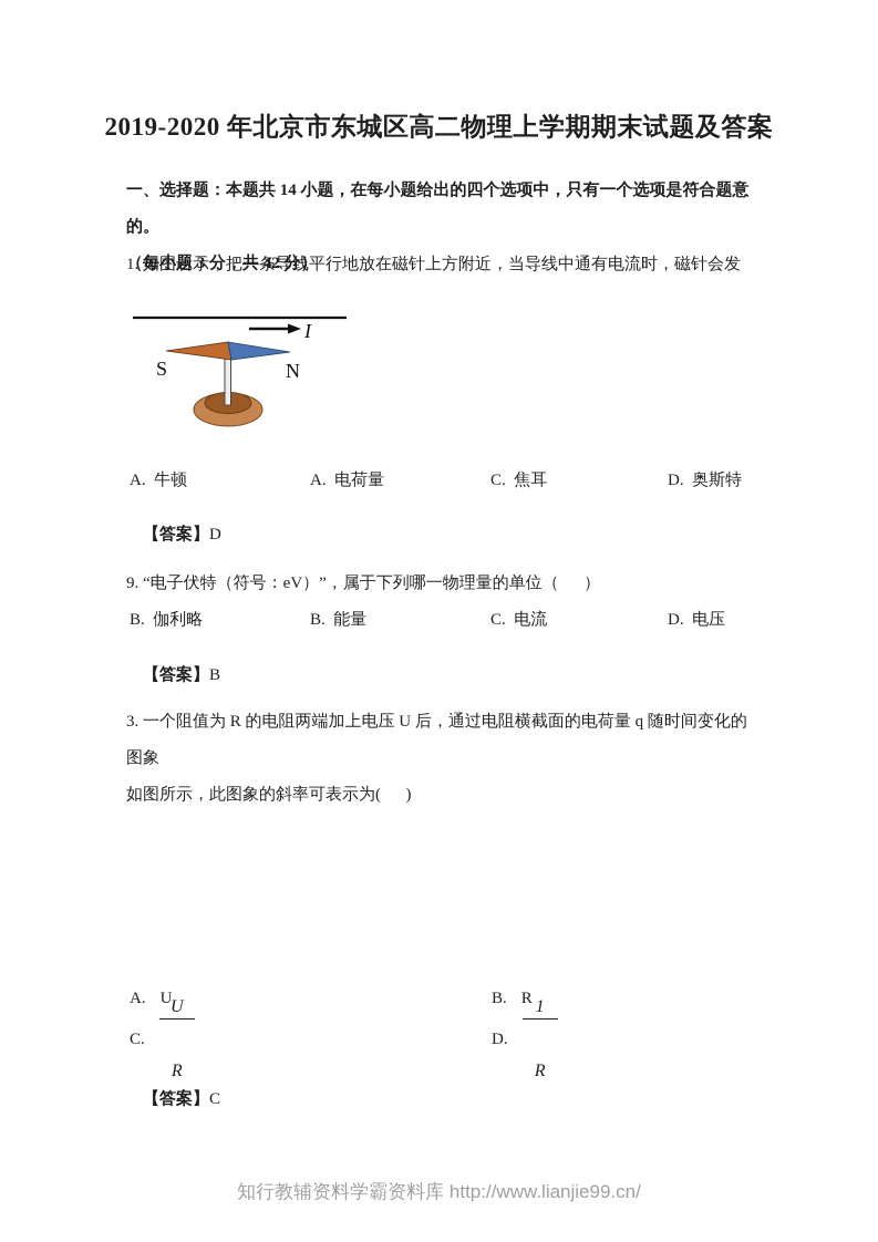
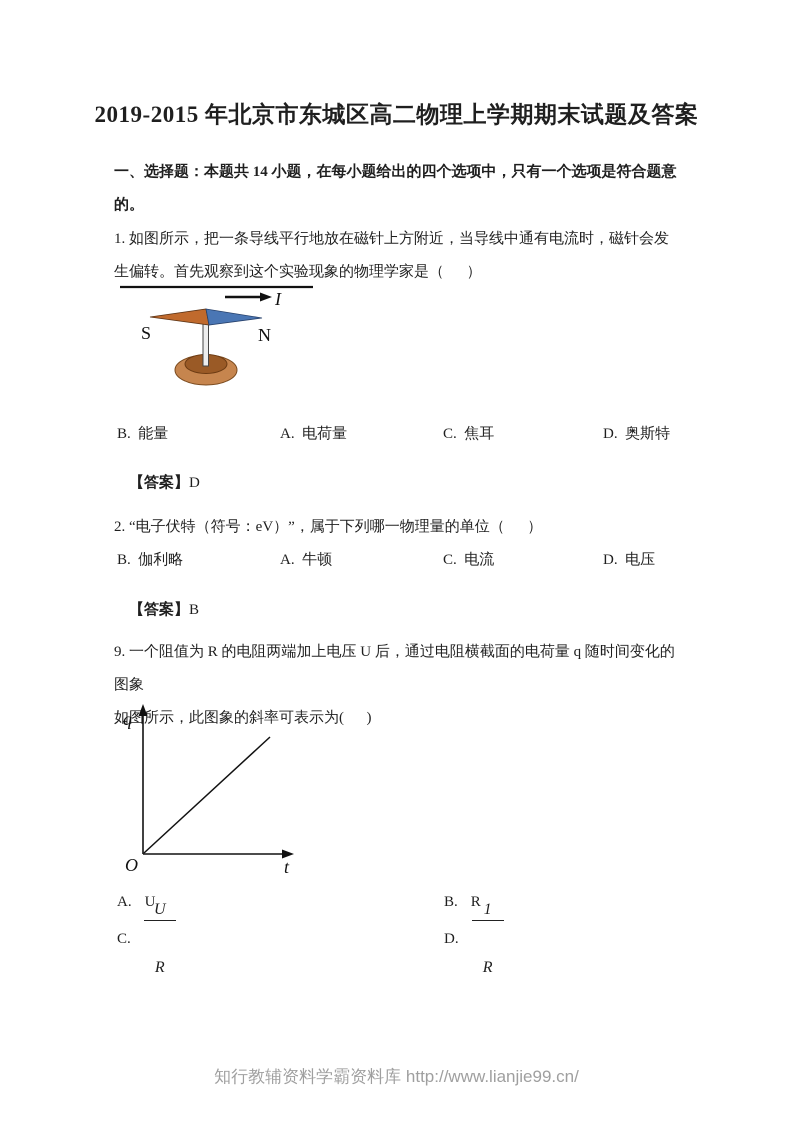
- 2019-2020 年北京市东城区高二物理上学期期末试题及答案
+ 2019-2015 年北京市东城区高二物理上学期期末试题及答案
  一、选择题：本题共 14 小题，在每小题给出的四个选项中，只有一个选项是符合题意的。
- （每小题 3 分，共 42 分）
  1. 如图所示，把一条导线平行地放在磁针上方附近，当导线中通有电流时，磁针会发
+ 生偏转。首先观察到这个实验现象的物理学家是（ ）
  I
  S
  N
- A. 牛顿
+ B. 能量
  A. 电荷量
  C. 焦耳
  D. 奥斯特
  【答案】D
- 9. “电子伏特（符号：eV）”，属于下列哪一物理量的单位（ ）
+ 2. “电子伏特（符号：eV）”，属于下列哪一物理量的单位（ ）
  B. 伽利略
- B. 能量
+ A. 牛顿
  C. 电流
  D. 电压
  【答案】B
- 3. 一个阻值为 R 的电阻两端加上电压 U 后，通过电阻横截面的电荷量 q 随时间变化的图象
+ 9. 一个阻值为 R 的电阻两端加上电压 U 后，通过电阻横截面的电荷量 q 随时间变化的图象
  如图所示，此图象的斜率可表示为( )
+ q
+ O
+ t
  A.
  U
  B.
  R
  C.
  U
  R
  D.
  1
  R
- 【答案】C
  知行教辅资料学霸资料库 http://www.lianjie99.cn/
